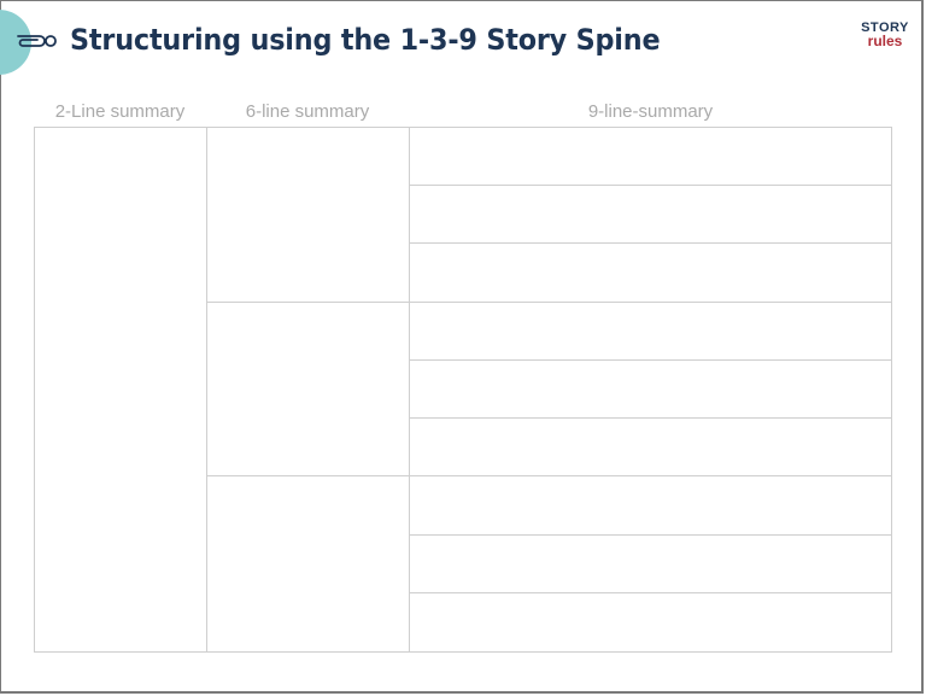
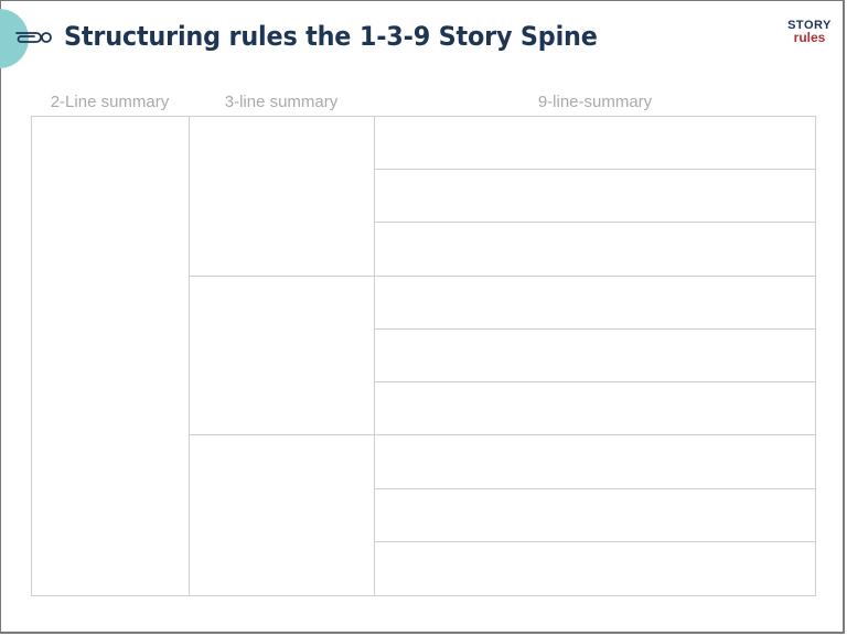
- Structuring using the 1-3-9 Story Spine
+ Structuring rules the 1-3-9 Story Spine
  STORY
  rules
  2-Line summary
- 6-line summary
+ 3-line summary
  9-line-summary
